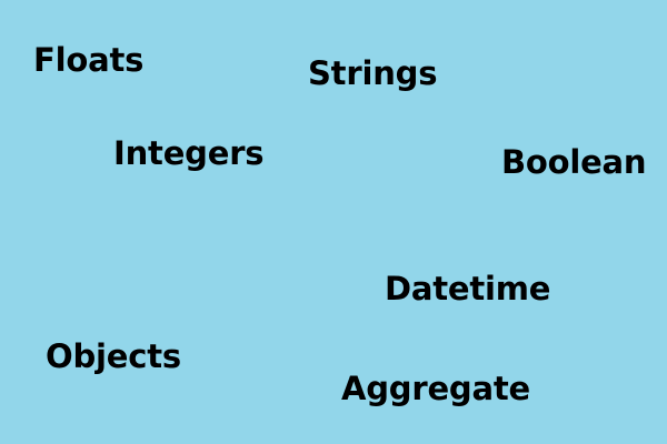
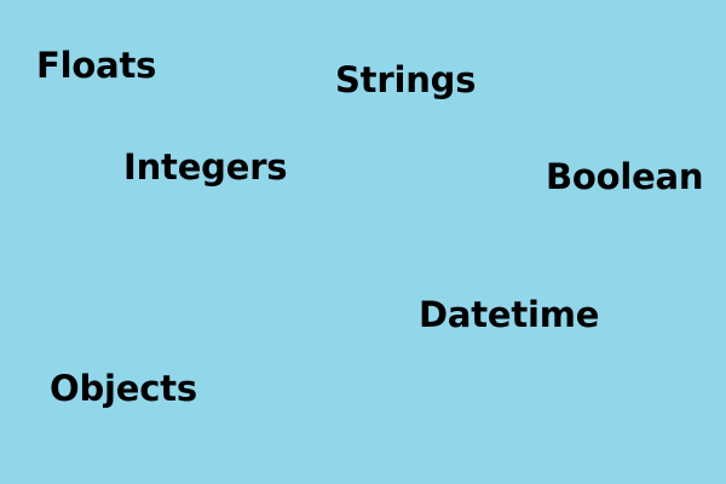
  Floats
  Strings
  Integers
  Boolean
  Datetime
  Objects
- Aggregate
